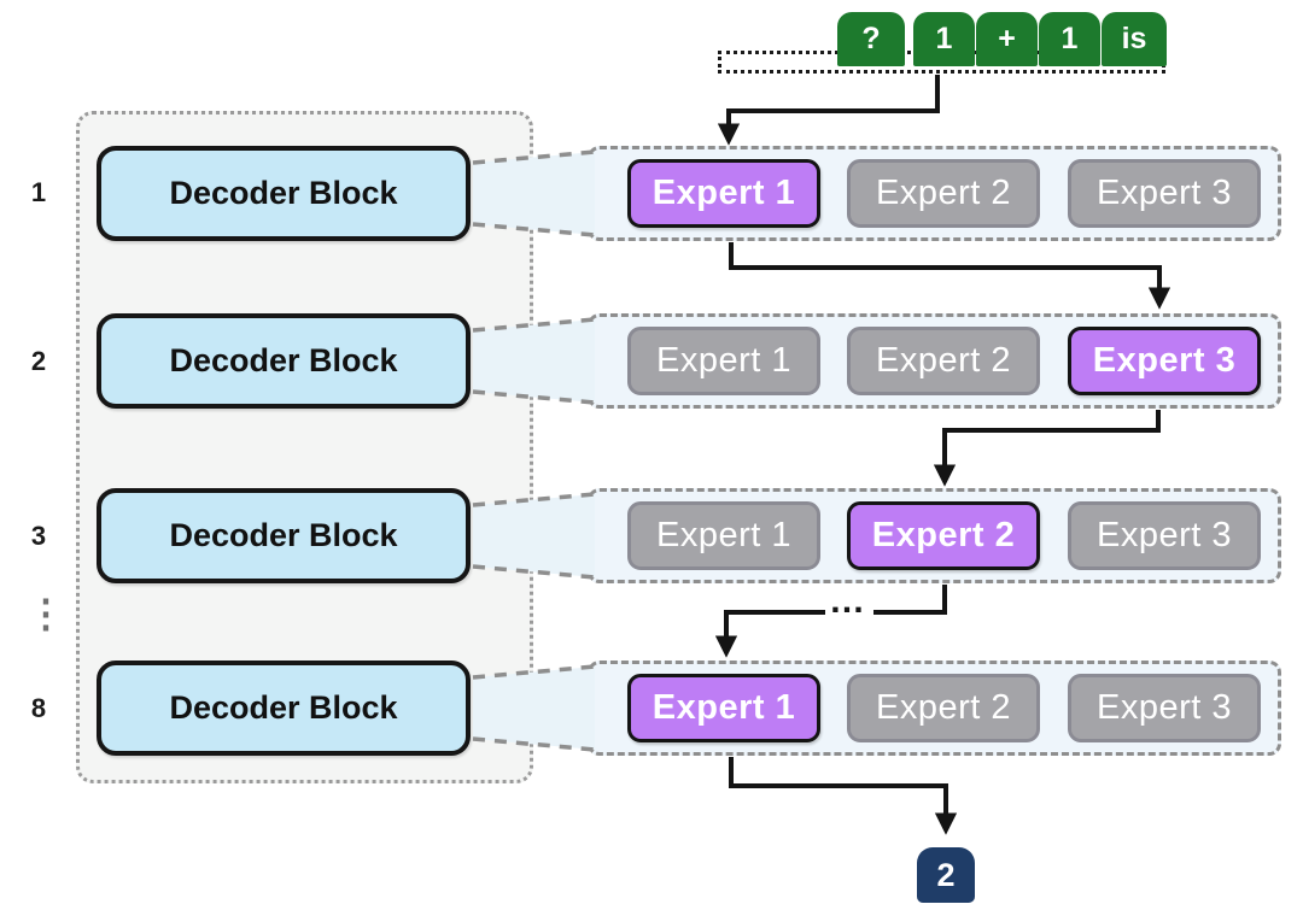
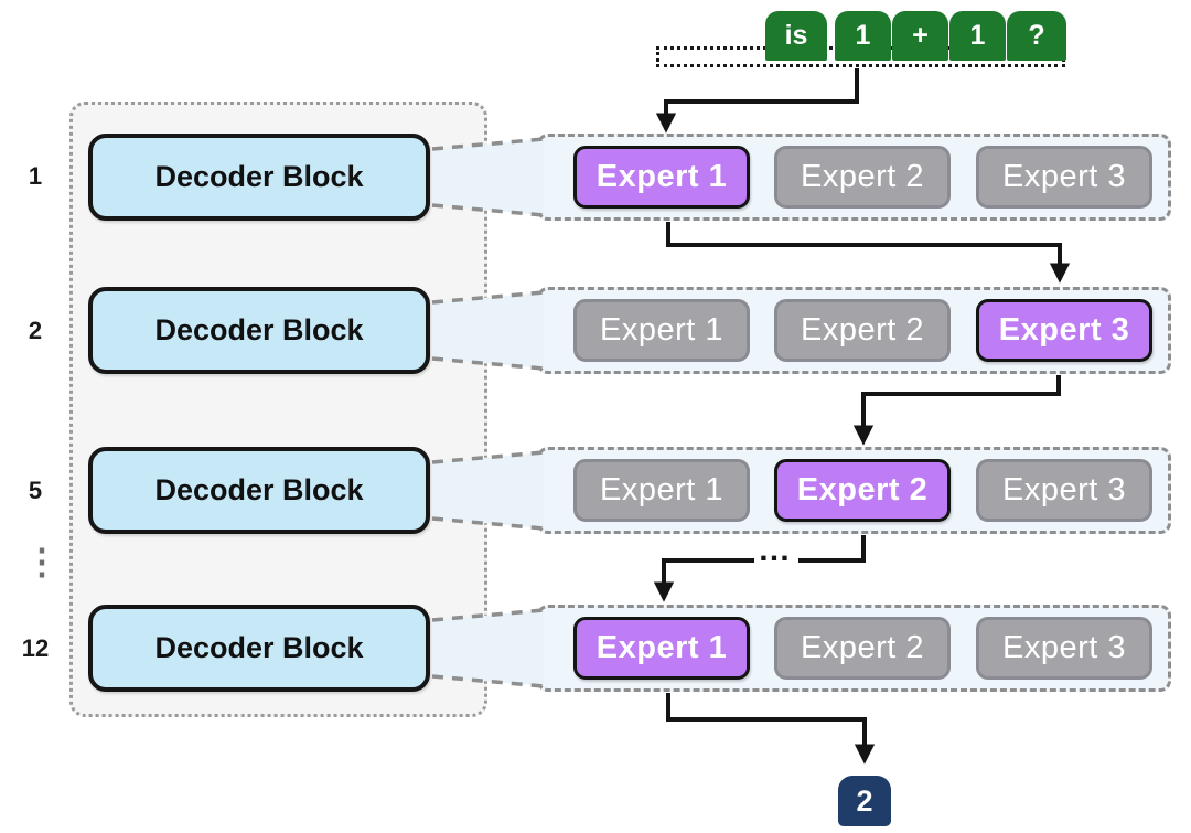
- ?
+ is
  1
  +
  1
- is
+ ?
  1
  2
- 3
+ 5
  ⋮
- 8
+ 12
  Decoder Block
  Decoder Block
  Decoder Block
  Decoder Block
  Expert 1
  Expert 2
  Expert 3
  Expert 1
  Expert 2
  Expert 3
  Expert 1
  Expert 2
  Expert 3
  Expert 1
  Expert 2
  Expert 3
  …
  2
